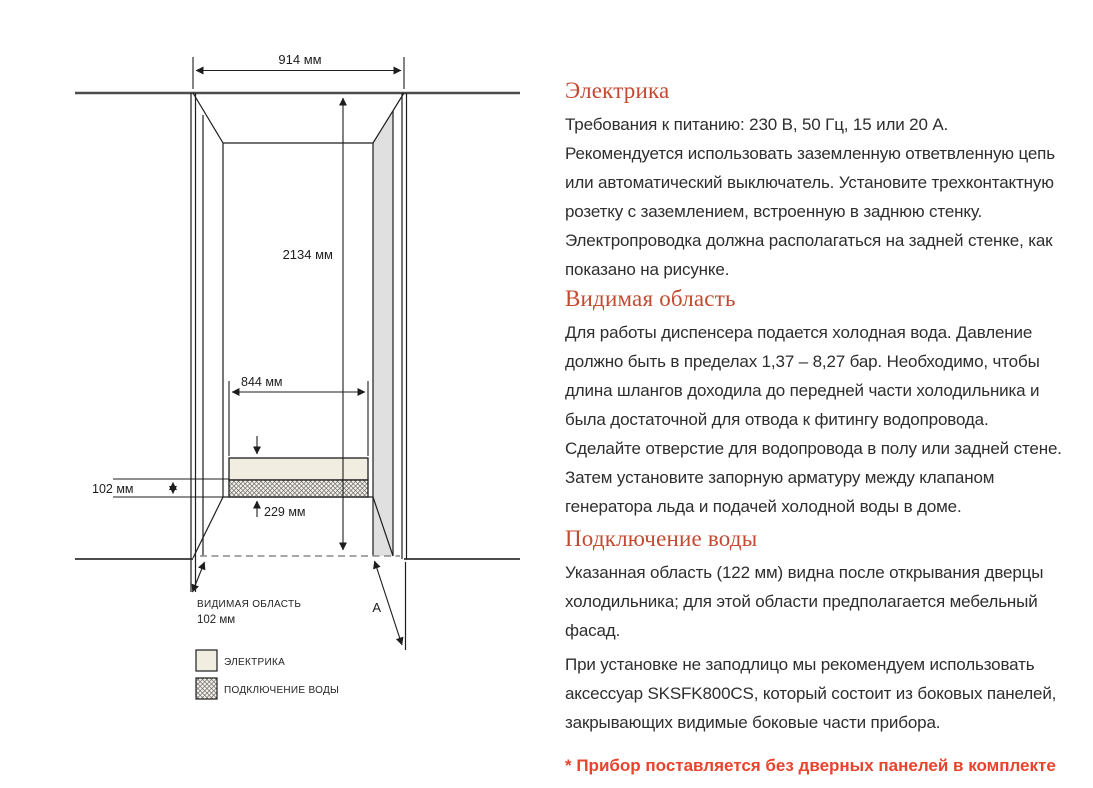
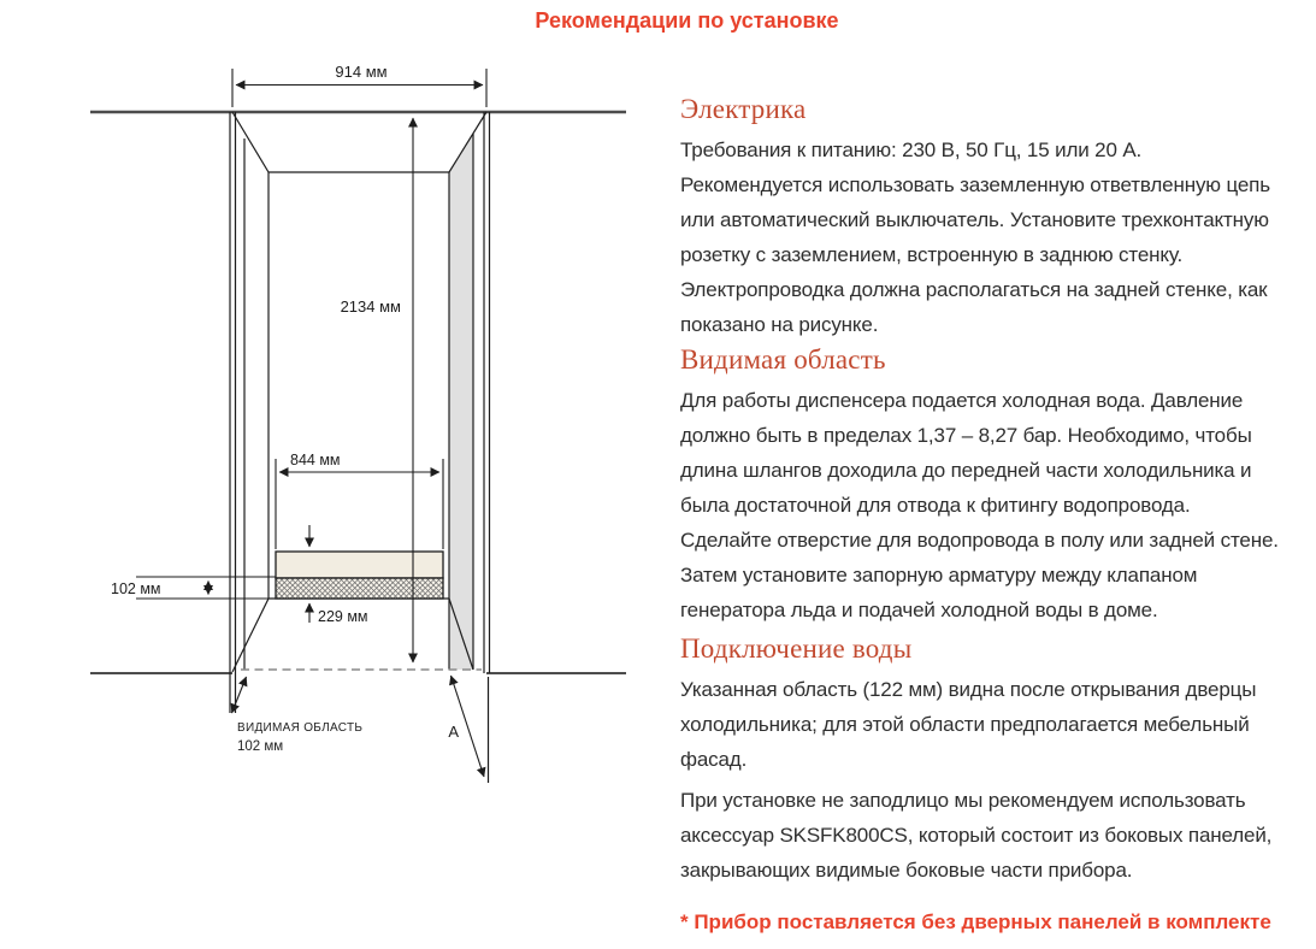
+ Рекомендации по установке
  914 мм
  2134 мм
  844 мм
  102 мм
  229 мм
  ВИДИМАЯ ОБЛАСТЬ
  102 мм
  A
- ЭЛЕКТРИКА
- ПОДКЛЮЧЕНИЕ ВОДЫ
  Электрика
  Требования к питанию: 230 В, 50 Гц, 15 или 20 А. Рекомендуется использовать заземленную ответвленную цепь или автоматический выключатель. Установите трехконтактную розетку с заземлением, встроенную в заднюю стенку. Электропроводка должна располагаться на задней стенке, как показано на рисунке.
  Видимая область
  Для работы диспенсера подается холодная вода. Давление должно быть в пределах 1,37 – 8,27 бар. Необходимо, чтобы длина шлангов доходила до передней части холодильника и была достаточной для отвода к фитингу водопровода. Сделайте отверстие для водопровода в полу или задней стене. Затем установите запорную арматуру между клапаном генератора льда и подачей холодной воды в доме.
  Подключение воды
  Указанная область (122 мм) видна после открывания дверцы холодильника; для этой области предполагается мебельный фасад.
  При установке не заподлицо мы рекомендуем использовать аксессуар SKSFK800CS, который состоит из боковых панелей, закрывающих видимые боковые части прибора.
  * Прибор поставляется без дверных панелей в комплекте
